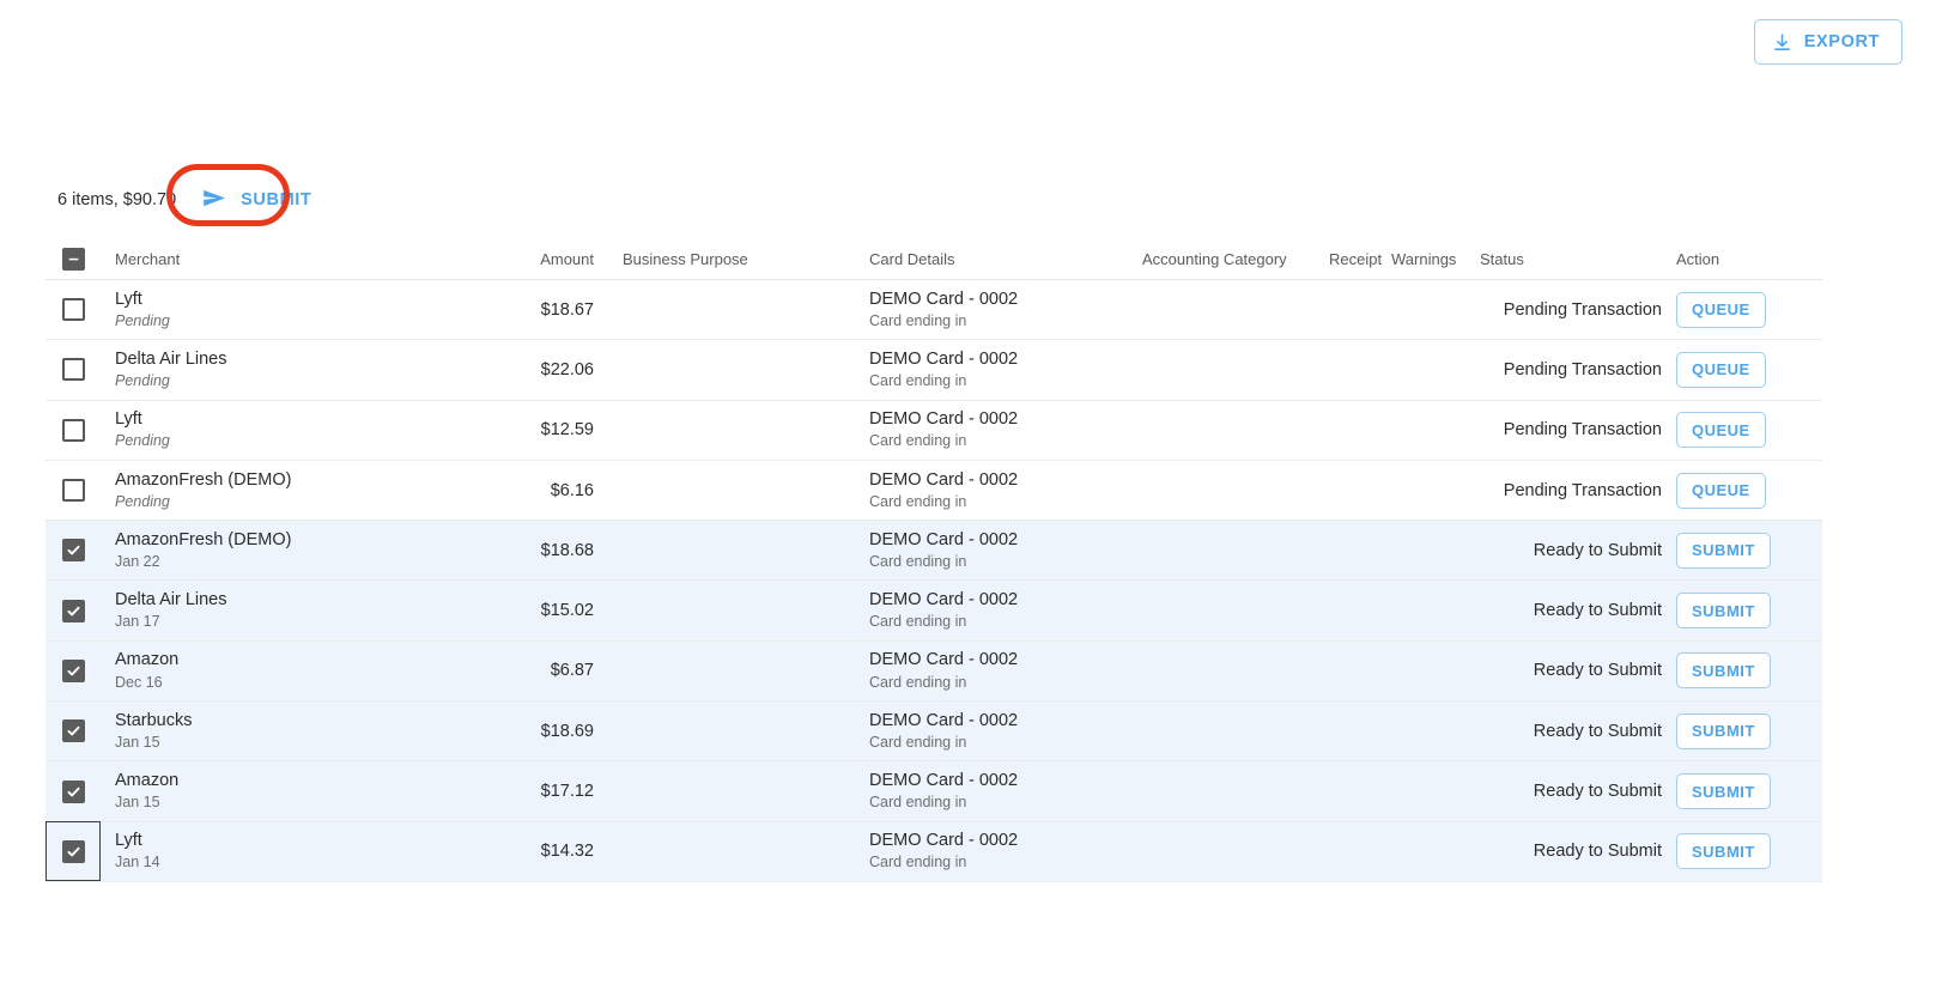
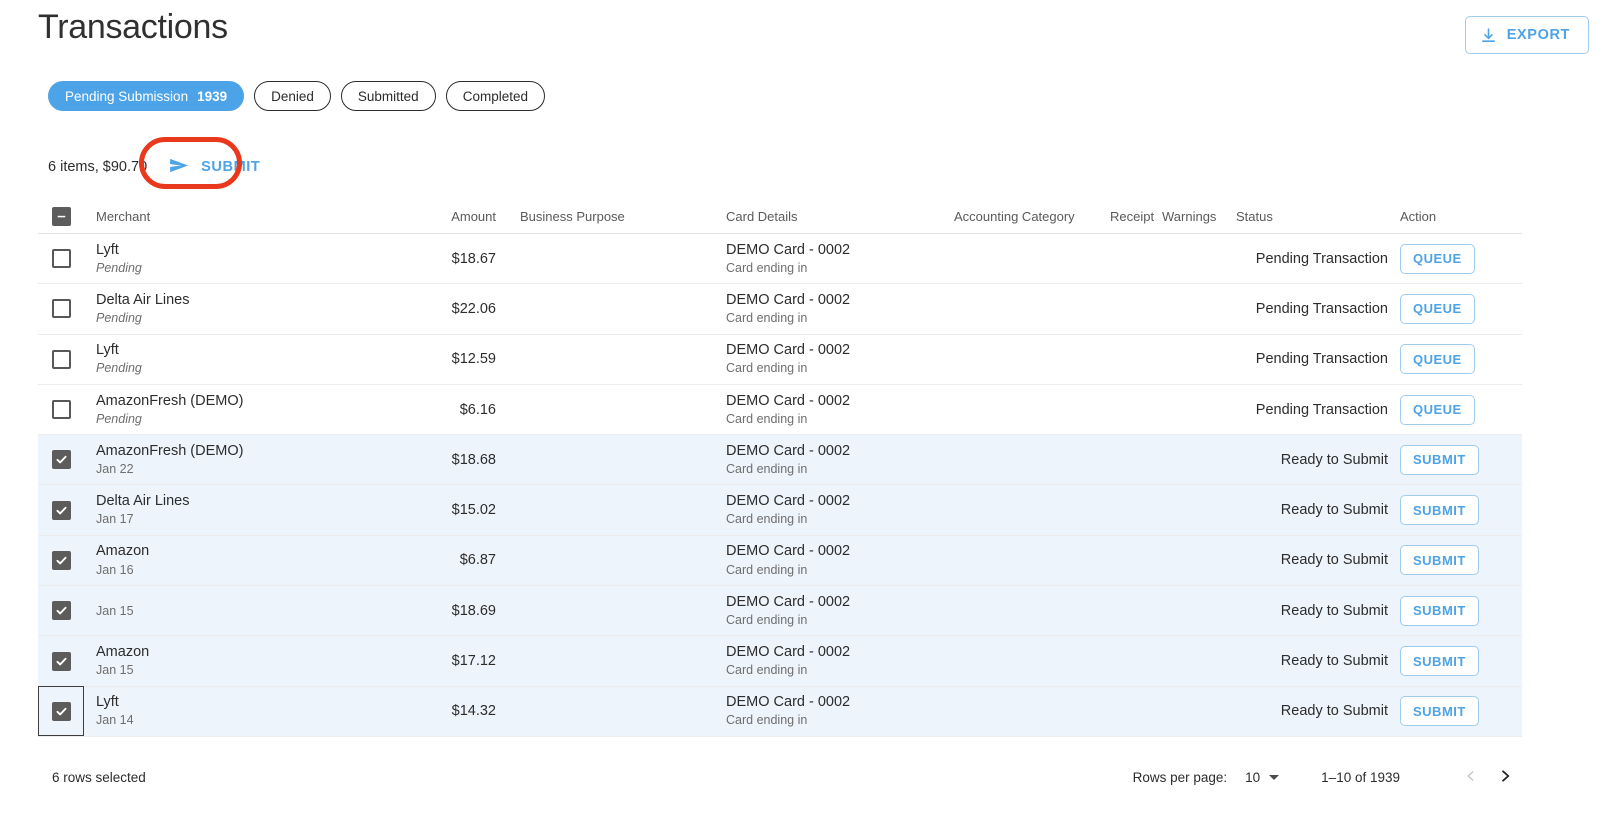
+ Transactions
  EXPORT
+ Pending Submission
+ 1939
+ Denied
+ Submitted
+ Completed
  6 items, $90.70
  SUBMIT
  Merchant
  Amount
  Business Purpose
  Card Details
  Accounting Category
  Receipt
  Warnings
  Status
  Action
  Lyft
  Pending
  $18.67
  DEMO Card - 0002
  Card ending in
  Pending Transaction
  QUEUE
  Delta Air Lines
  Pending
  $22.06
  DEMO Card - 0002
  Card ending in
  Pending Transaction
  QUEUE
  Lyft
  Pending
  $12.59
  DEMO Card - 0002
  Card ending in
  Pending Transaction
  QUEUE
  AmazonFresh (DEMO)
  Pending
  $6.16
  DEMO Card - 0002
  Card ending in
  Pending Transaction
  QUEUE
  AmazonFresh (DEMO)
  Jan 22
  $18.68
  DEMO Card - 0002
  Card ending in
  Ready to Submit
  SUBMIT
  Delta Air Lines
  Jan 17
  $15.02
  DEMO Card - 0002
  Card ending in
  Ready to Submit
  SUBMIT
  Amazon
- Dec 16
+ Jan 16
  $6.87
  DEMO Card - 0002
  Card ending in
  Ready to Submit
  SUBMIT
- Starbucks
  Jan 15
  $18.69
  DEMO Card - 0002
  Card ending in
  Ready to Submit
  SUBMIT
  Amazon
  Jan 15
  $17.12
  DEMO Card - 0002
  Card ending in
  Ready to Submit
  SUBMIT
  Lyft
  Jan 14
  $14.32
  DEMO Card - 0002
  Card ending in
  Ready to Submit
  SUBMIT
+ 6 rows selected
+ Rows per page:
+ 10
+ 1–10 of 1939
